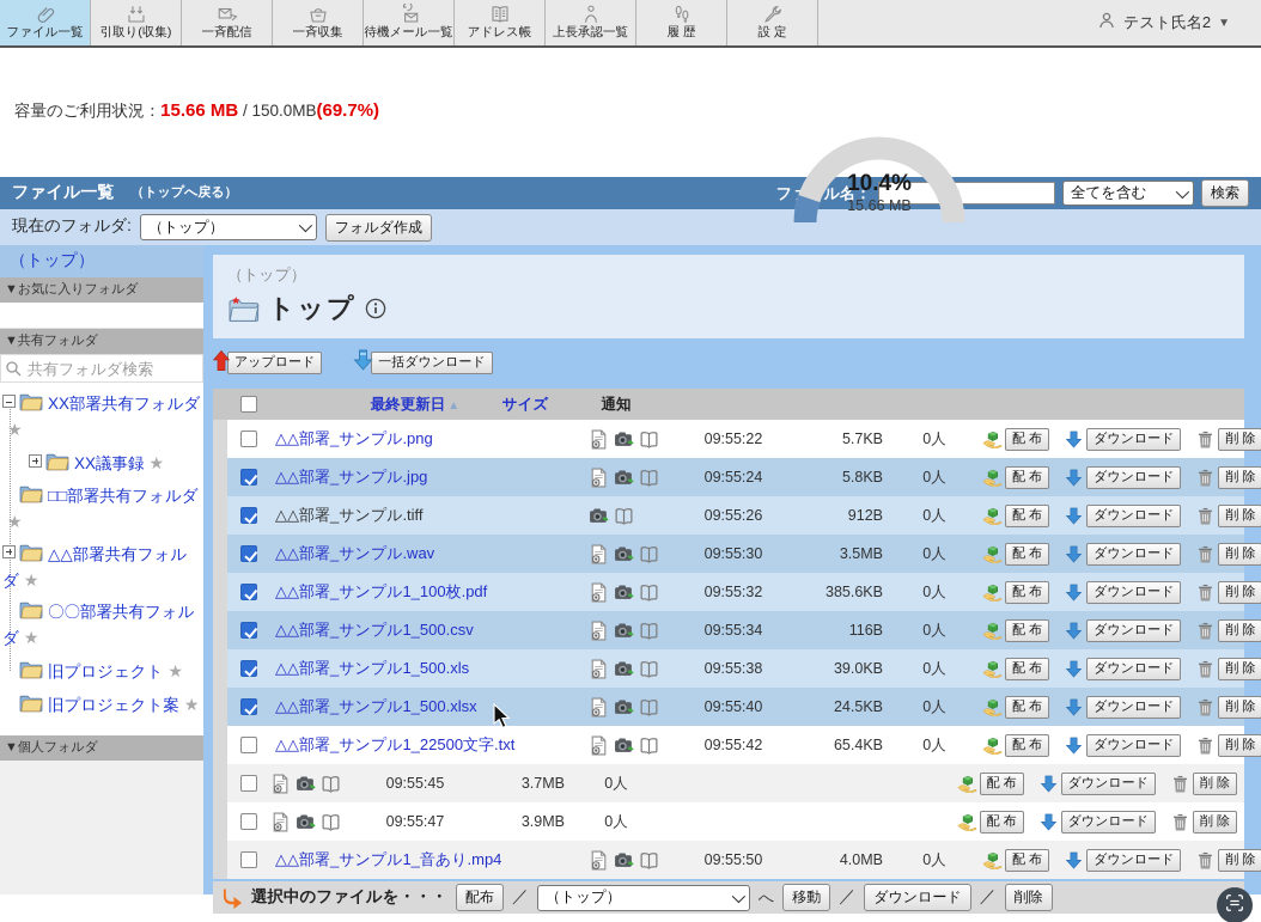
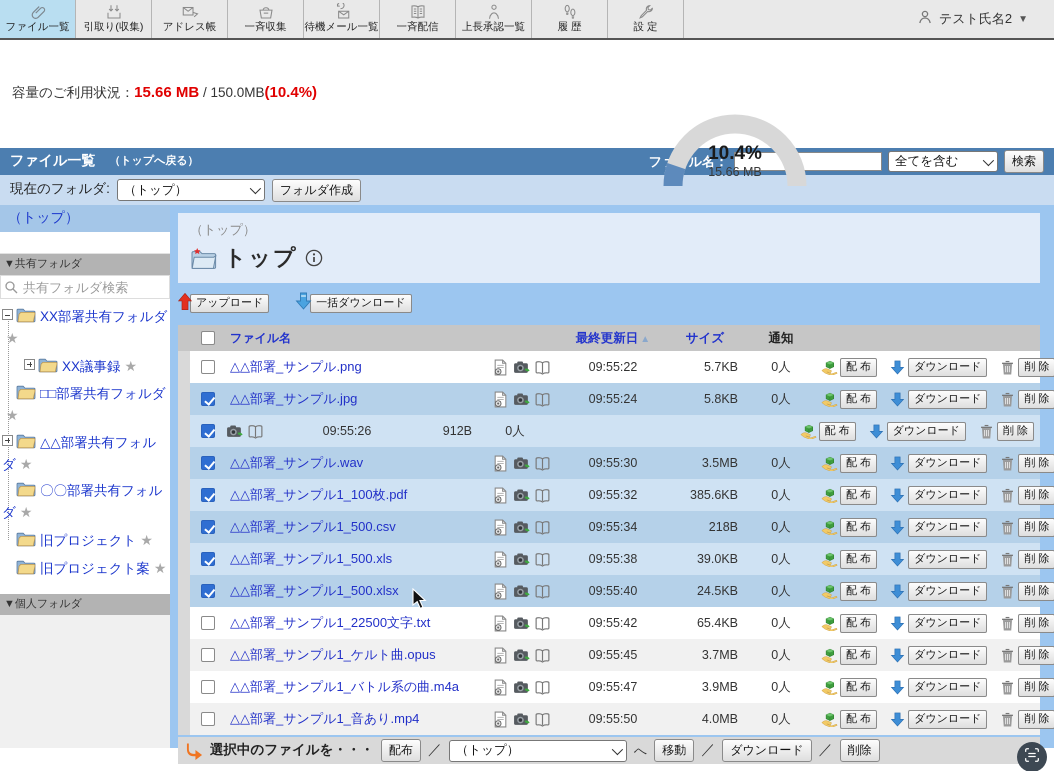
  ファイル一覧
  引取り(収集)
- 一斉配信
+ アドレス帳
  一斉収集
  待機メール一覧
- アドレス帳
+ 一斉配信
  上長承認一覧
  履 歴
  設 定
  テスト氏名2
  ▼
- 容量のご利用状況：15.66 MB / 150.0MB(69.7%)
+ 容量のご利用状況：15.66 MB / 150.0MB(10.4%)
  10.4%
  15.66 MB
  ファイル一覧
  （トップへ戻る）
  全てを含む
  検索
  現在のフォルダ:
  （トップ）
  フォルダ作成
  （トップ）
- ▼お気に入りフォルダ
  ▼共有フォルダ
  共有フォルダ検索
  XX部署共有フォルダ★
  XX議事録 ★
  □□部署共有フォルダ★
  △△部署共有フォルダ ★
  〇〇部署共有フォルダ ★
  旧プロジェクト ★
  旧プロジェクト案 ★
  ▼個人フォルダ
  （トップ）
  トップ
  アップロード
  一括ダウンロード
+ ファイル名
  最終更新日 ▲
  サイズ
  通知
  △△部署_サンプル.png
  09:55:22
  5.7KB
  0人
  配 布
  ダウンロード
  削 除
  △△部署_サンプル.jpg
  09:55:24
  5.8KB
  0人
  配 布
  ダウンロード
  削 除
- △△部署_サンプル.tiff
  09:55:26
  912B
  0人
  配 布
  ダウンロード
  削 除
  △△部署_サンプル.wav
  09:55:30
  3.5MB
  0人
  配 布
  ダウンロード
  削 除
  △△部署_サンプル1_100枚.pdf
  09:55:32
  385.6KB
  0人
  配 布
  ダウンロード
  削 除
  △△部署_サンプル1_500.csv
  09:55:34
- 116B
+ 218B
  0人
  配 布
  ダウンロード
  削 除
  △△部署_サンプル1_500.xls
  09:55:38
  39.0KB
  0人
  配 布
  ダウンロード
  削 除
  △△部署_サンプル1_500.xlsx
  09:55:40
  24.5KB
  0人
  配 布
  ダウンロード
  削 除
  △△部署_サンプル1_22500文字.txt
  09:55:42
  65.4KB
  0人
  配 布
  ダウンロード
  削 除
+ △△部署_サンプル1_ケルト曲.opus
  09:55:45
  3.7MB
  0人
  配 布
  ダウンロード
  削 除
+ △△部署_サンプル1_バトル系の曲.m4a
  09:55:47
  3.9MB
  0人
  配 布
  ダウンロード
  削 除
  △△部署_サンプル1_音あり.mp4
  09:55:50
  4.0MB
  0人
  配 布
  ダウンロード
  削 除
  選択中のファイルを・・・
  配布
  ／
  （トップ）
  へ
  移動
  ／
  ダウンロード
  ／
  削除
